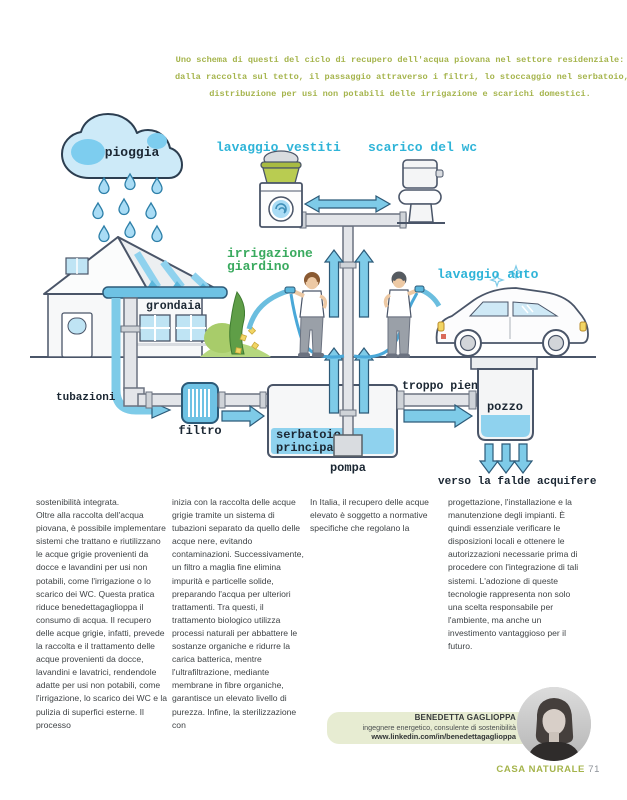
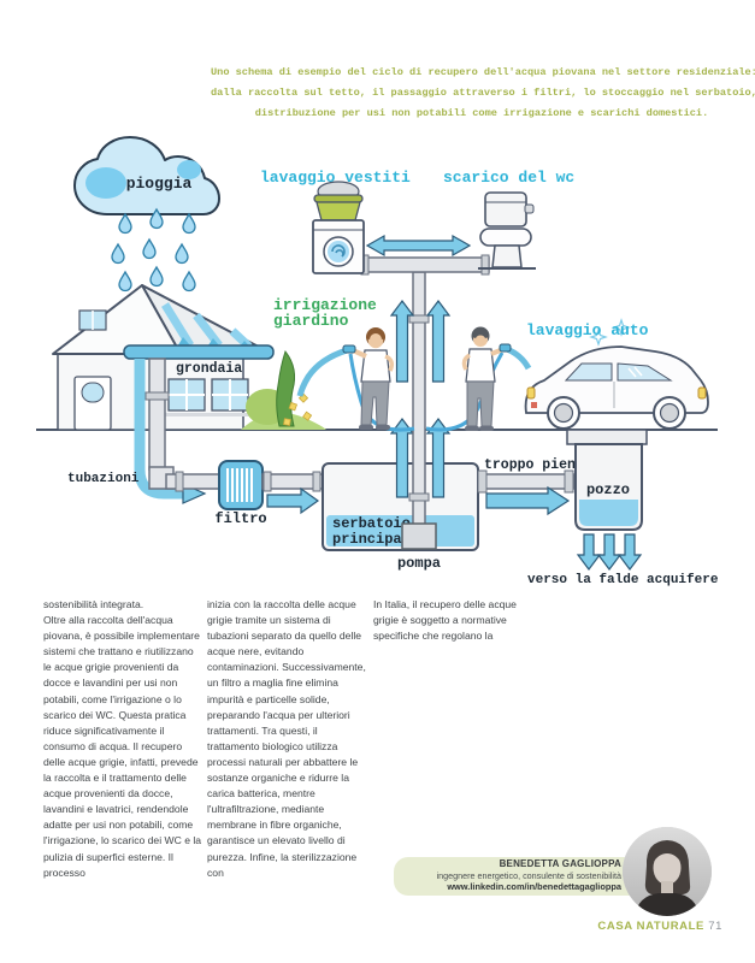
- Uno schema di questi del ciclo di recupero dell'acqua piovana nel settore residenziale:
+ Uno schema di esempio del ciclo di recupero dell'acqua piovana nel settore residenziale:
  dalla raccolta sul tetto, il passaggio attraverso i filtri, lo stoccaggio nel serbatoio,
- distribuzione per usi non potabili delle irrigazione e scarichi domestici.
+ distribuzione per usi non potabili come irrigazione e scarichi domestici.
  pioggia
  grondaia
  tubazioni
  filtro
  serbatoi
  principa
  pompa
  lavaggio vestiti
  scarico del wc
  irrigazione
  giardino
  lavaggio auto
  troppo pien
  pozzo
  verso la falde acquifere
  sostenibilità integrata.
- Oltre alla raccolta dell'acqua piovana, è possibile implementare sistemi che trattano e riutilizzano le acque grigie provenienti da docce e lavandini per usi non potabili, come l'irrigazione o lo scarico dei WC. Questa pratica riduce benedettagaglioppa il consumo di acqua. Il recupero delle acque grigie, infatti, prevede la raccolta e il trattamento delle acque provenienti da docce, lavandini e lavatrici, rendendole adatte per usi non potabili, come l'irrigazione, lo scarico dei WC e la pulizia di superfici esterne. Il processo
+ Oltre alla raccolta dell'acqua piovana, è possibile implementare sistemi che trattano e riutilizzano le acque grigie provenienti da docce e lavandini per usi non potabili, come l'irrigazione o lo scarico dei WC. Questa pratica riduce significativamente il consumo di acqua. Il recupero delle acque grigie, infatti, prevede la raccolta e il trattamento delle acque provenienti da docce, lavandini e lavatrici, rendendole adatte per usi non potabili, come l'irrigazione, lo scarico dei WC e la pulizia di superfici esterne. Il processo
  inizia con la raccolta delle acque grigie tramite un sistema di tubazioni separato da quello delle acque nere, evitando contaminazioni. Successivamente, un filtro a maglia fine elimina impurità e particelle solide, preparando l'acqua per ulteriori trattamenti. Tra questi, il trattamento biologico utilizza processi naturali per abbattere le sostanze organiche e ridurre la carica batterica, mentre l'ultrafiltrazione, mediante membrane in fibre organiche, garantisce un elevato livello di purezza. Infine, la sterilizzazione con
- In Italia, il recupero delle acque elevato è soggetto a normative specifiche che regolano la
+ In Italia, il recupero delle acque grigie è soggetto a normative specifiche che regolano la
- progettazione, l'installazione e la manutenzione degli impianti. È quindi essenziale verificare le disposizioni locali e ottenere le autorizzazioni necessarie prima di procedere con l'integrazione di tali sistemi. L'adozione di queste tecnologie rappresenta non solo una scelta responsabile per l'ambiente, ma anche un investimento vantaggioso per il futuro.
  BENEDETTA GAGLIOPPA
  ingegnere energetico, consulente di sostenibilità
  www.linkedin.com/in/benedettagaglioppa
  CASA NATURALE 71
